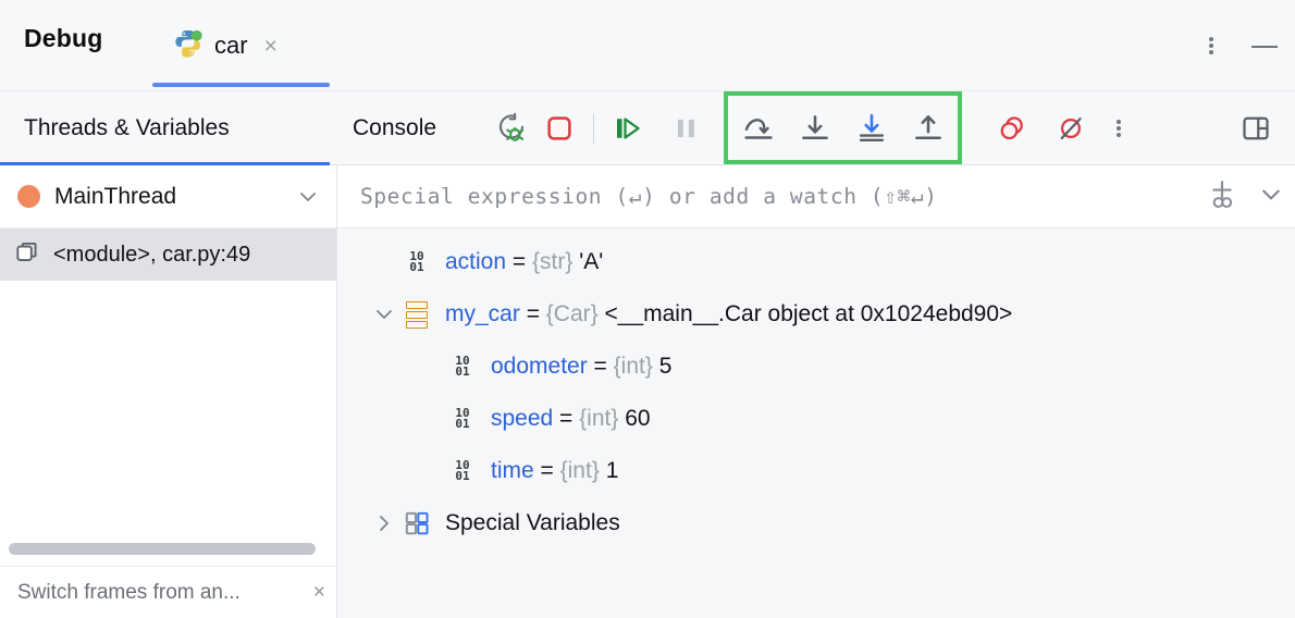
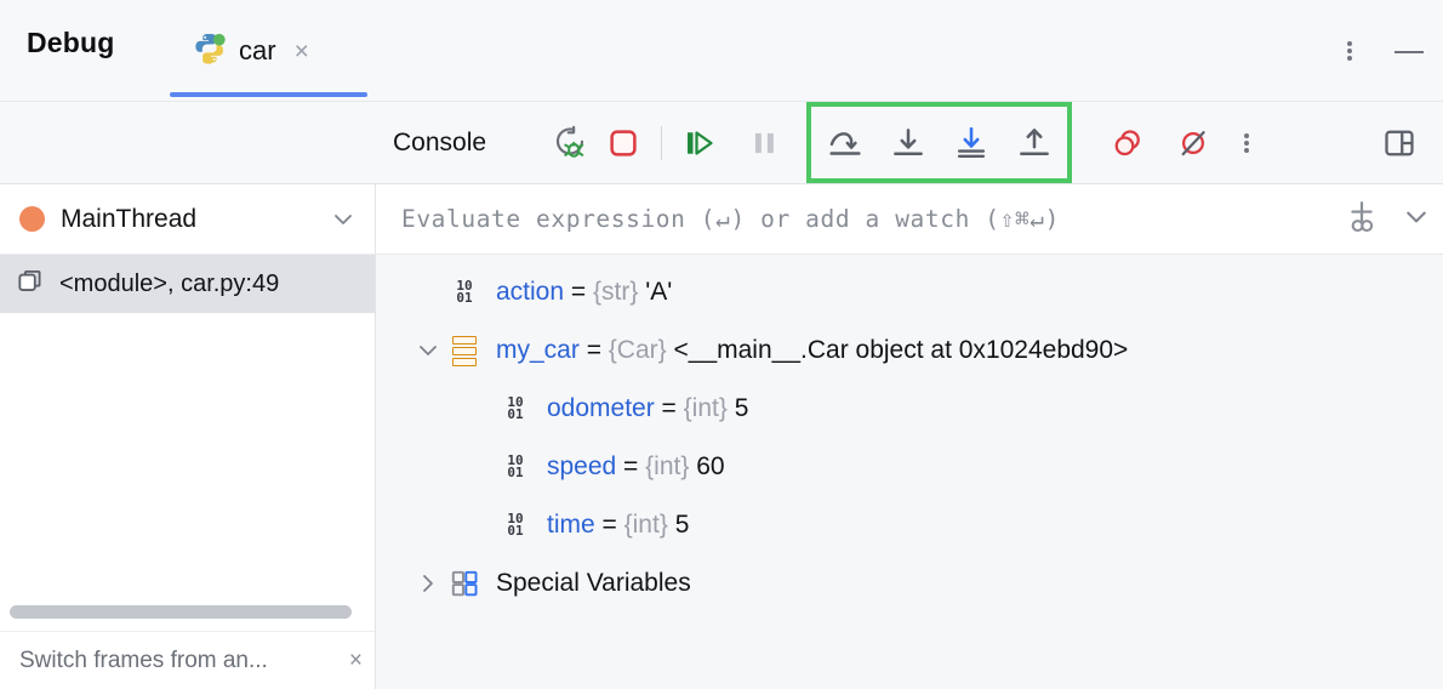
  Debug
  car
  ×
- Threads & Variables
  Console
  MainThread
  <module>, car.py:49
  Switch frames from an...
  ×
- Special expression (↵) or add a watch (⇧⌘↵)
+ Evaluate expression (↵) or add a watch (⇧⌘↵)
  10
  01
  action = {str} 'A'
  my_car = {Car} <__main__.Car object at 0x1024ebd90>
  10
  01
  odometer = {int} 5
  10
  01
  speed = {int} 60
  10
  01
- time = {int} 1
+ time = {int} 5
  Special Variables
